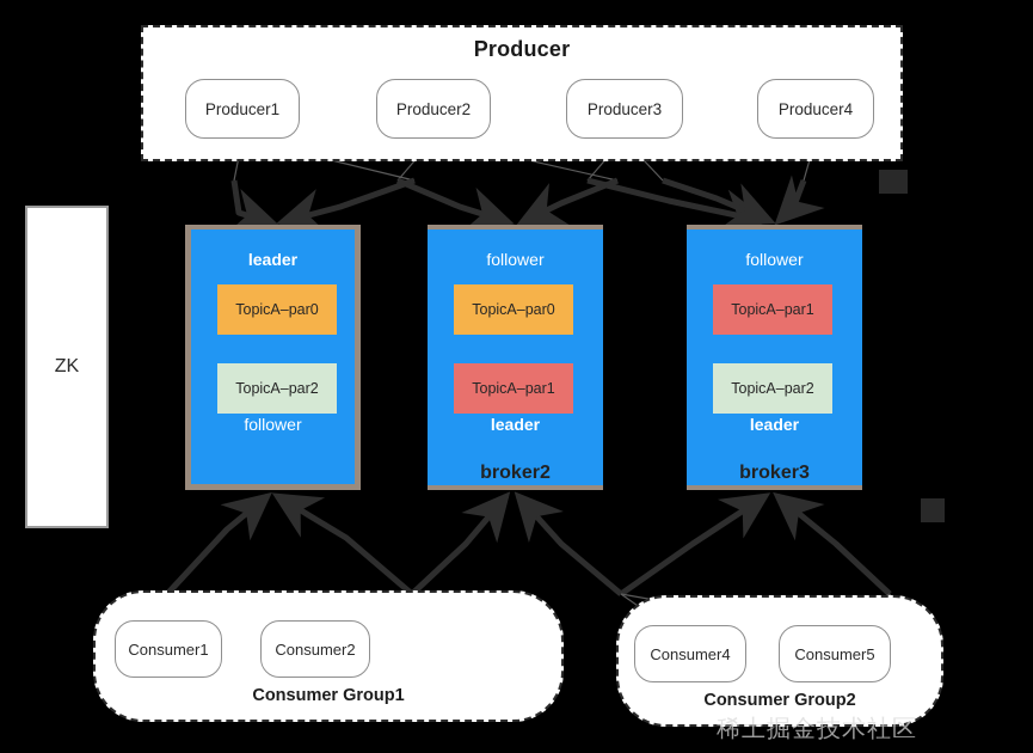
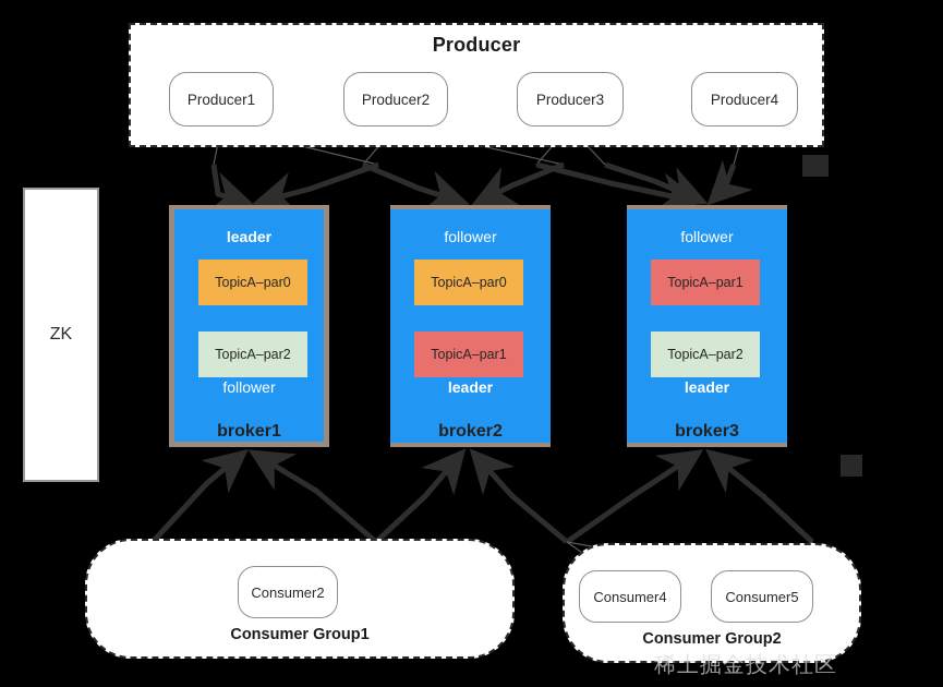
  Producer
  Producer1
  Producer2
  Producer3
  Producer4
  ZK
  leader
  TopicA–par0
  TopicA–par2
  follower
+ broker1
  follower
  TopicA–par0
  TopicA–par1
  leader
  broker2
  follower
  TopicA–par1
  TopicA–par2
  leader
  broker3
  Consumer Group1
- Consumer1
  Consumer2
  Consumer Group2
  Consumer4
  Consumer5
  稀土掘金技术社区
